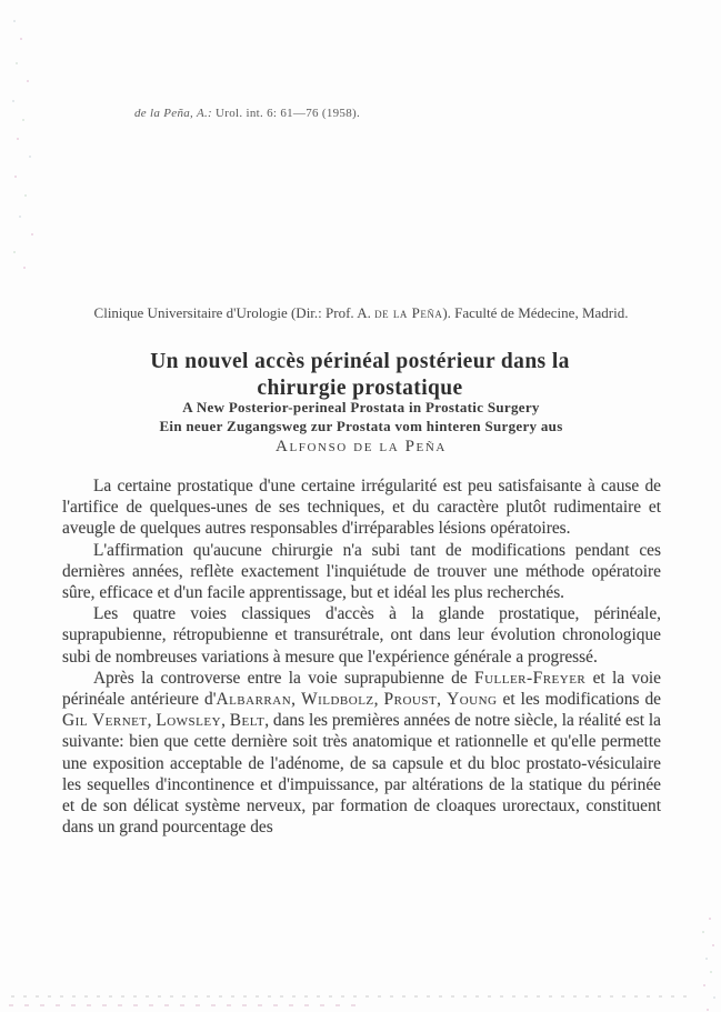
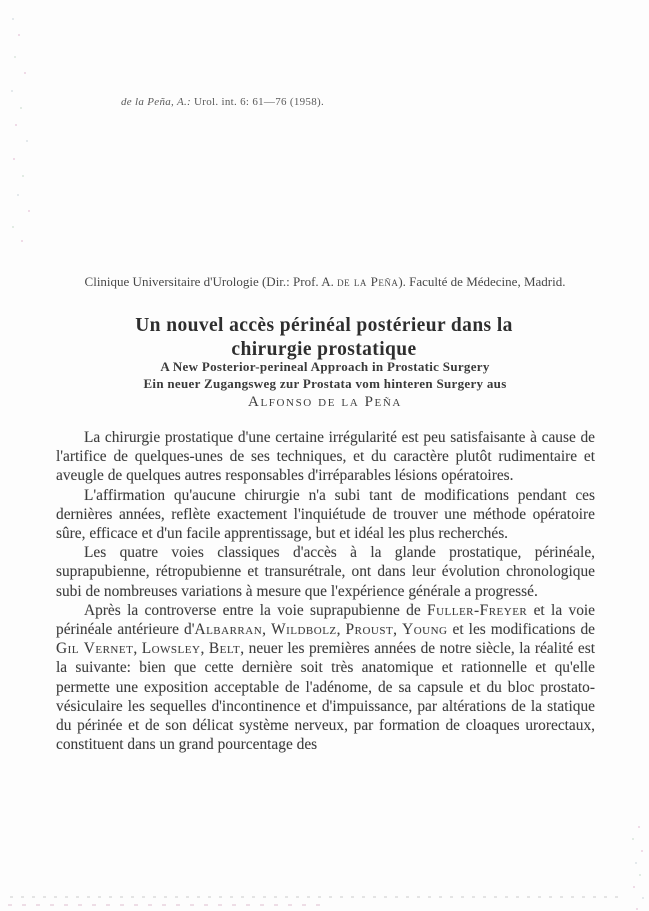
  de la Peña, A.: Urol. int. 6: 61—76 (1958).
  Clinique Universitaire d'Urologie (Dir.: Prof. A. de la Peña). Faculté de Médecine, Madrid.
  Un nouvel accès périnéal postérieur dans la chirurgie prostatique
- A New Posterior-perineal Prostata in Prostatic Surgery
+ A New Posterior-perineal Approach in Prostatic Surgery
  Ein neuer Zugangsweg zur Prostata vom hinteren Surgery aus
  Alfonso de la Peña
- La certaine prostatique d'une certaine irrégularité est peu satisfaisante à cause de l'artifice de quelques-unes de ses techniques, et du caractère plutôt rudimentaire et aveugle de quelques autres responsables d'irréparables lésions opératoires.
+ La chirurgie prostatique d'une certaine irrégularité est peu satisfaisante à cause de l'artifice de quelques-unes de ses techniques, et du caractère plutôt rudimentaire et aveugle de quelques autres responsables d'irréparables lésions opératoires.
  L'affirmation qu'aucune chirurgie n'a subi tant de modifications pendant ces dernières années, reflète exactement l'inquiétude de trouver une méthode opératoire sûre, efficace et d'un facile apprentissage, but et idéal les plus recherchés.
  Les quatre voies classiques d'accès à la glande prostatique, périnéale, suprapubienne, rétropubienne et transurétrale, ont dans leur évolution chronologique subi de nombreuses variations à mesure que l'expérience générale a progressé.
- Après la controverse entre la voie suprapubienne de Fuller-Freyer et la voie périnéale antérieure d'Albarran, Wildbolz, Proust, Young et les modifications de Gil Vernet, Lowsley, Belt, dans les premières années de notre siècle, la réalité est la suivante: bien que cette dernière soit très anatomique et rationnelle et qu'elle permette une exposition acceptable de l'adénome, de sa capsule et du bloc prostato-vésiculaire les sequelles d'incontinence et d'impuissance, par altérations de la statique du périnée et de son délicat système nerveux, par formation de cloaques urorectaux, constituent dans un grand pourcentage des
+ Après la controverse entre la voie suprapubienne de Fuller-Freyer et la voie périnéale antérieure d'Albarran, Wildbolz, Proust, Young et les modifications de Gil Vernet, Lowsley, Belt, neuer les premières années de notre siècle, la réalité est la suivante: bien que cette dernière soit très anatomique et rationnelle et qu'elle permette une exposition acceptable de l'adénome, de sa capsule et du bloc prostato-vésiculaire les sequelles d'incontinence et d'impuissance, par altérations de la statique du périnée et de son délicat système nerveux, par formation de cloaques urorectaux, constituent dans un grand pourcentage des
